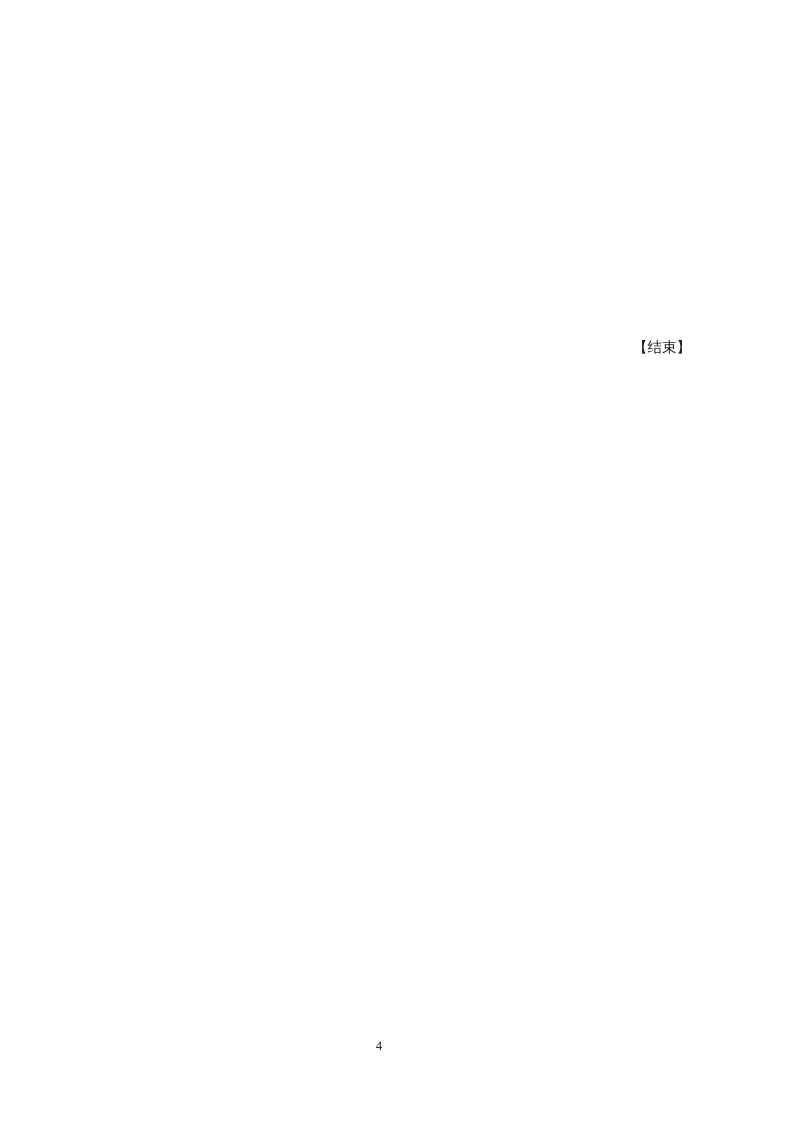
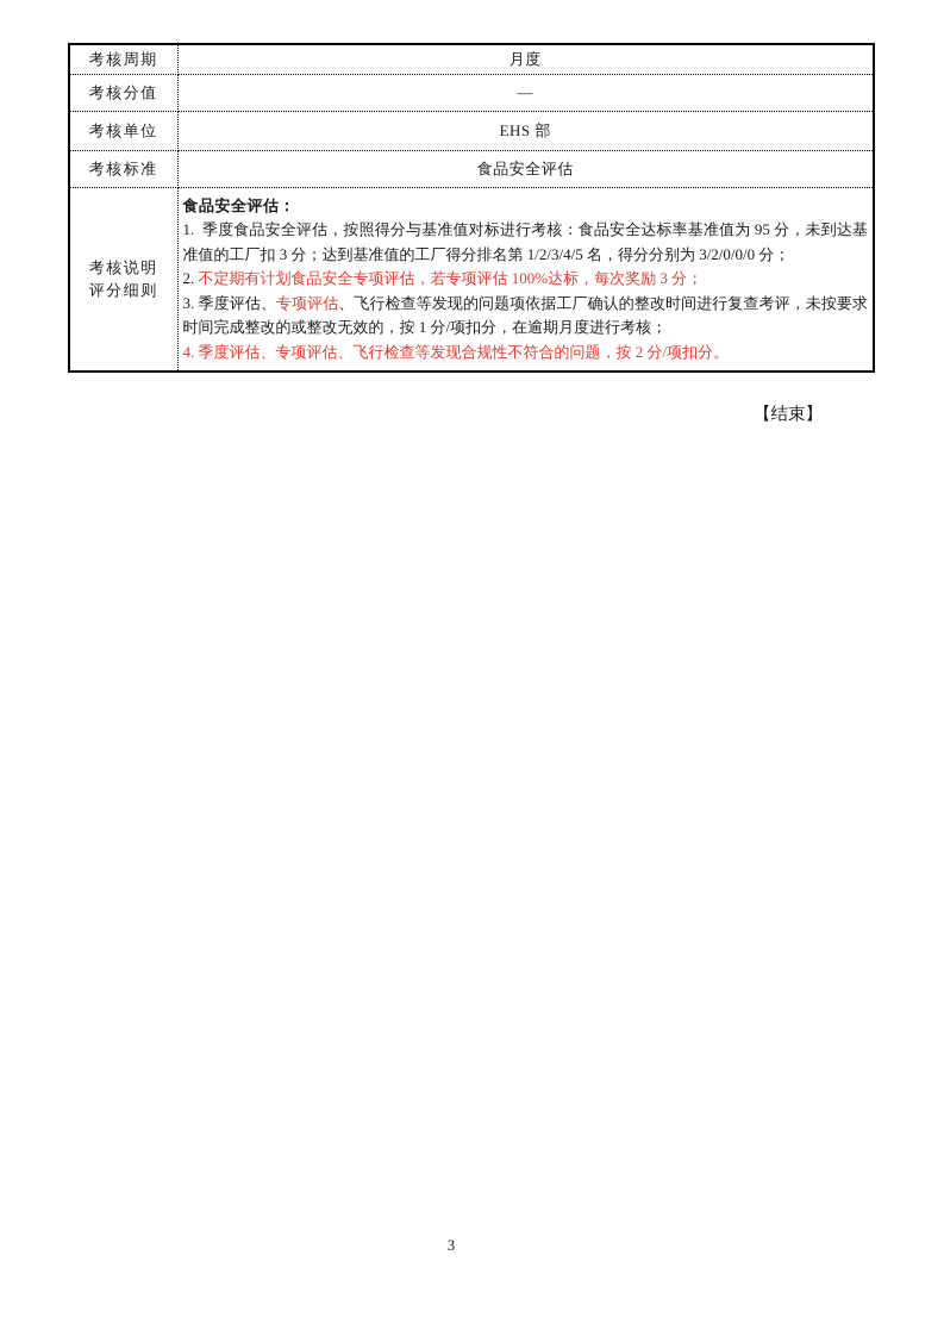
+ 考核周期	月度
+ 考核分值	—
+ 考核单位	EHS 部
+ 考核标准	食品安全评估
+ 考核说明 评分细则	食品安全评估： 1. 季度食品安全评估，按照得分与基准值对标进行考核：食品安全达标率基准值为 95 分，未到达基准值的工厂扣 3 分；达到基准值的工厂得分排名第 1/2/3/4/5 名，得分分别为 3/2/0/0/0 分； 2. 不定期有计划食品安全专项评估，若专项评估 100%达标，每次奖励 3 分； 3. 季度评估、专项评估、飞行检查等发现的问题项依据工厂确认的整改时间进行复查考评，未按要求时间完成整改的或整改无效的，按 1 分/项扣分，在逾期月度进行考核； 4. 季度评估、专项评估、飞行检查等发现合规性不符合的问题，按 2 分/项扣分。
  【结束】
- 4
+ 3
